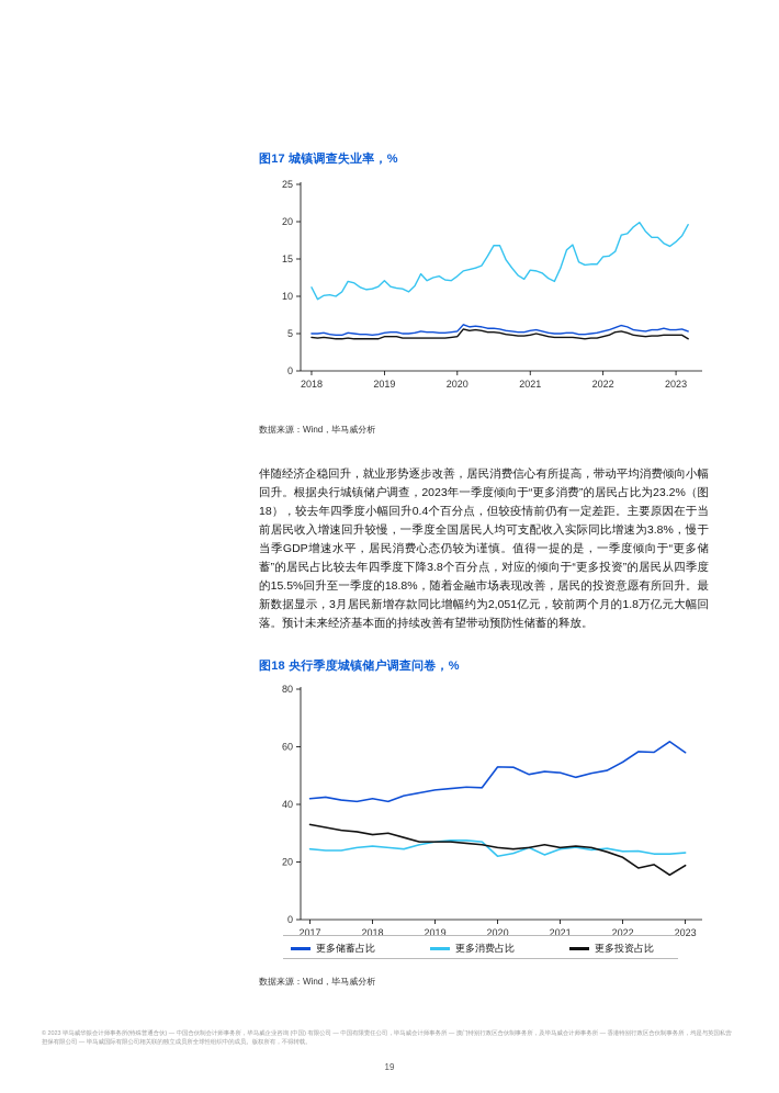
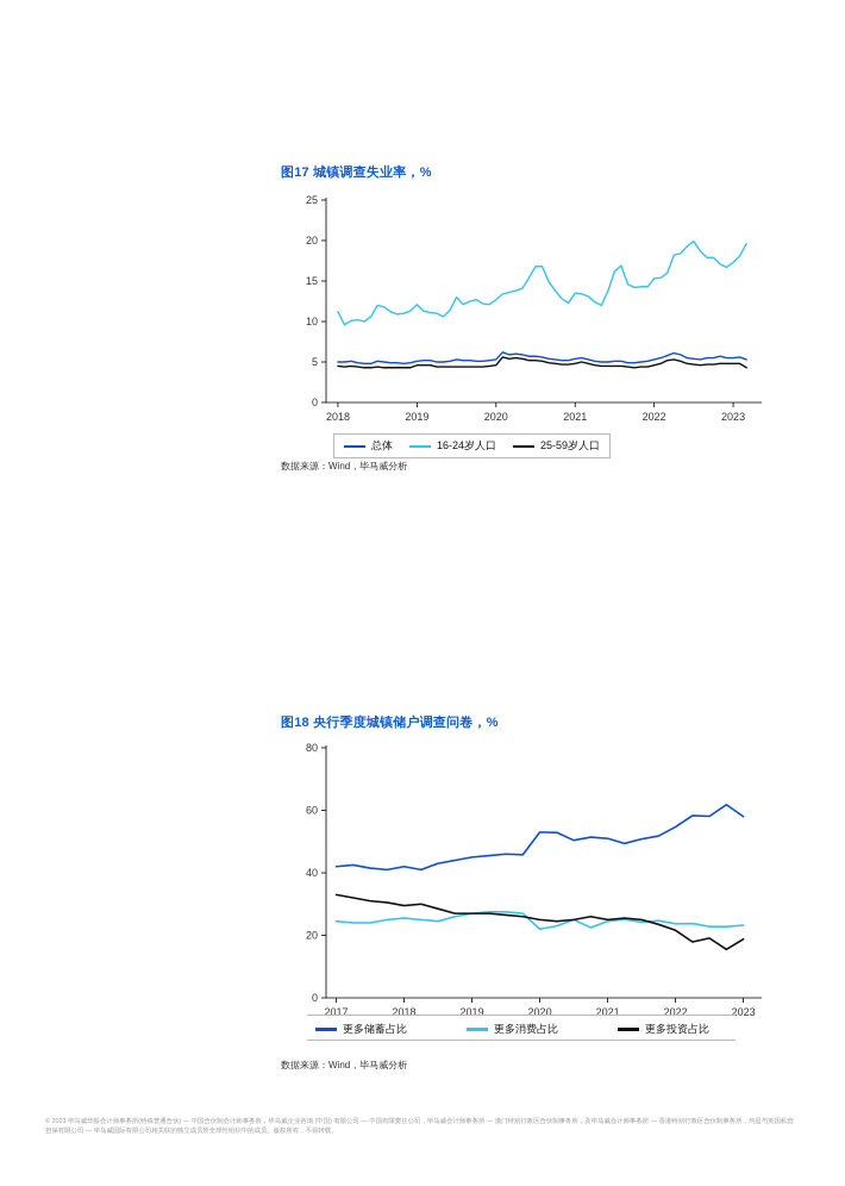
  图17 城镇调查失业率，%
  0
  5
  10
  15
  20
  25
  2018
  2019
  2020
  2021
  2022
  2023
+ 总体
+ 16-24岁人口
+ 25-59岁人口
  数据来源：Wind，毕马威分析
- 伴随经济企稳回升，就业形势逐步改善，居民消费信心有所提高，带动平均消费倾向小幅回升。根据央行城镇储户调查，2023年一季度倾向于“更多消费”的居民占比为23.2%（图18），较去年四季度小幅回升0.4个百分点，但较疫情前仍有一定差距。主要原因在于当前居民收入增速回升较慢，一季度全国居民人均可支配收入实际同比增速为3.8%，慢于当季GDP增速水平，居民消费心态仍较为谨慎。值得一提的是，一季度倾向于“更多储蓄”的居民占比较去年四季度下降3.8个百分点，对应的倾向于“更多投资”的居民从四季度的15.5%回升至一季度的18.8%，随着金融市场表现改善，居民的投资意愿有所回升。最新数据显示，3月居民新增存款同比增幅约为2,051亿元，较前两个月的1.8万亿元大幅回落。预计未来经济基本面的持续改善有望带动预防性储蓄的释放。
  图18 央行季度城镇储户调查问卷，%
  0
  20
  40
  60
  80
  2017
  2018
  2019
  2020
  2021
  2022
  2023
  更多储蓄占比
  更多消费占比
  更多投资占比
  数据来源：Wind，毕马威分析
- 19
